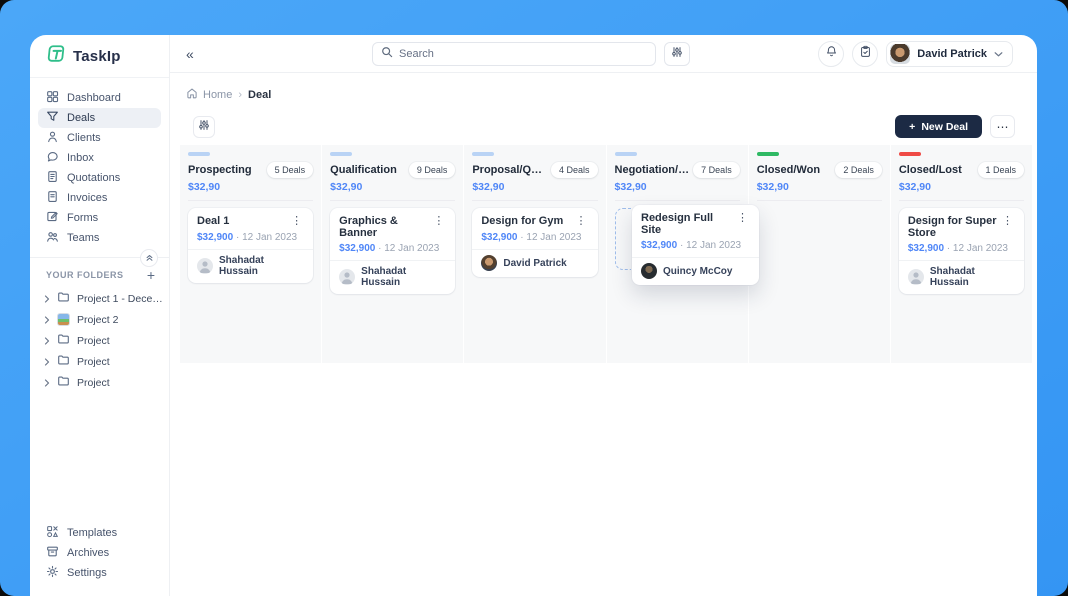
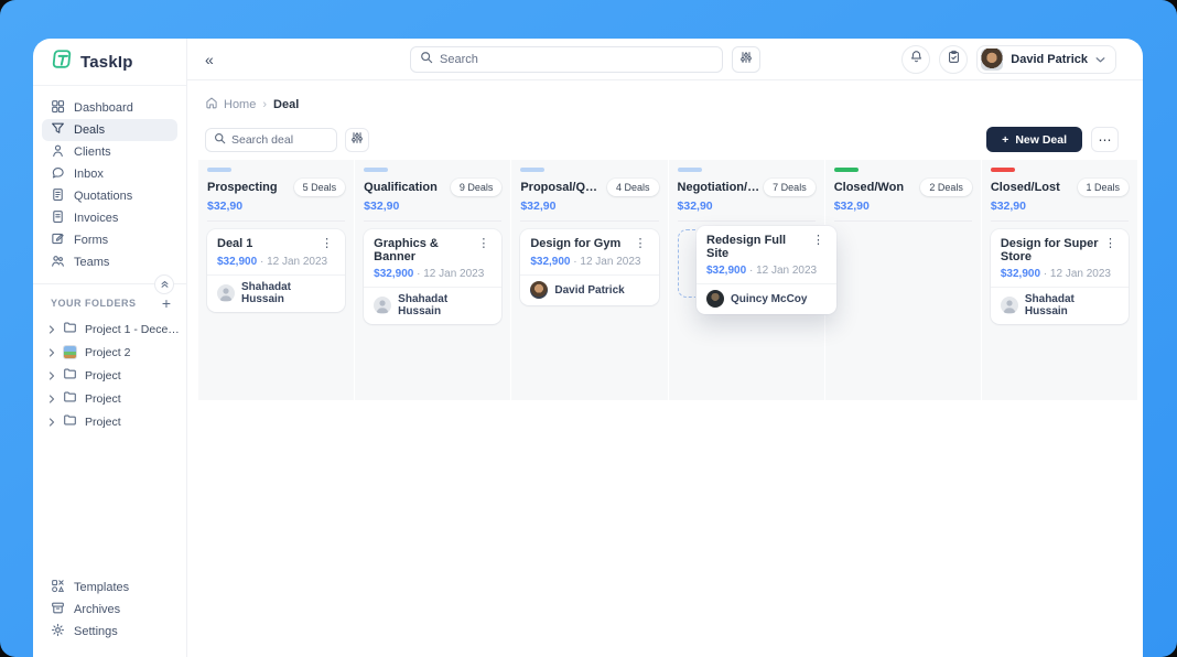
  TaskIp
  Dashboard
  Deals
  Clients
  Inbox
  Quotations
  Invoices
  Forms
  Teams
  YOUR FOLDERS
  +
  Project 1 - Decem
  Project 2
  Project
  Project
  Project
  Templates
  Archives
  Settings
  «
  Search
  David Patrick
  Home
  ›
  Deal
+ Search deal
  +
  New Deal
  ⋯
  Prospecting
  5 Deals
  $32,90
  Deal 1
  ⋮
  $32,900 · 12 Jan 2023
  Shahadat Hussain
  Qualification
  9 Deals
  $32,90
  Graphics & Banner
  ⋮
  $32,900 · 12 Jan 2023
  Shahadat Hussain
  Proposal/Quot
  4 Deals
  $32,90
  Design for Gym
  ⋮
  $32,900 · 12 Jan 2023
  David Patrick
  Negotiation/Re
  7 Deals
  $32,90
  Closed/Won
  2 Deals
  $32,90
  Closed/Lost
  1 Deals
  $32,90
  Design for Super Store
  ⋮
  $32,900 · 12 Jan 2023
  Shahadat Hussain
  Redesign Full Site
  ⋮
  $32,900 · 12 Jan 2023
  Quincy McCoy
